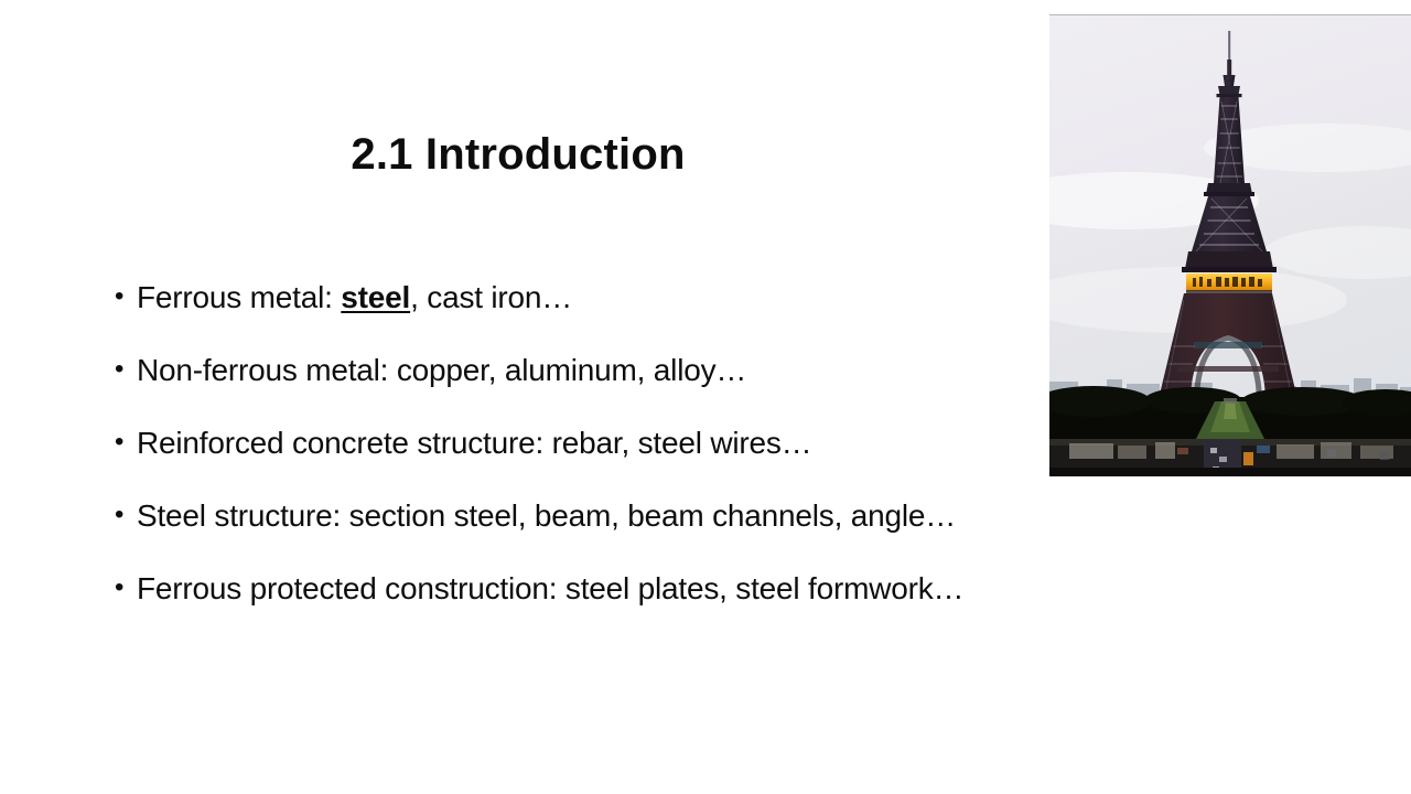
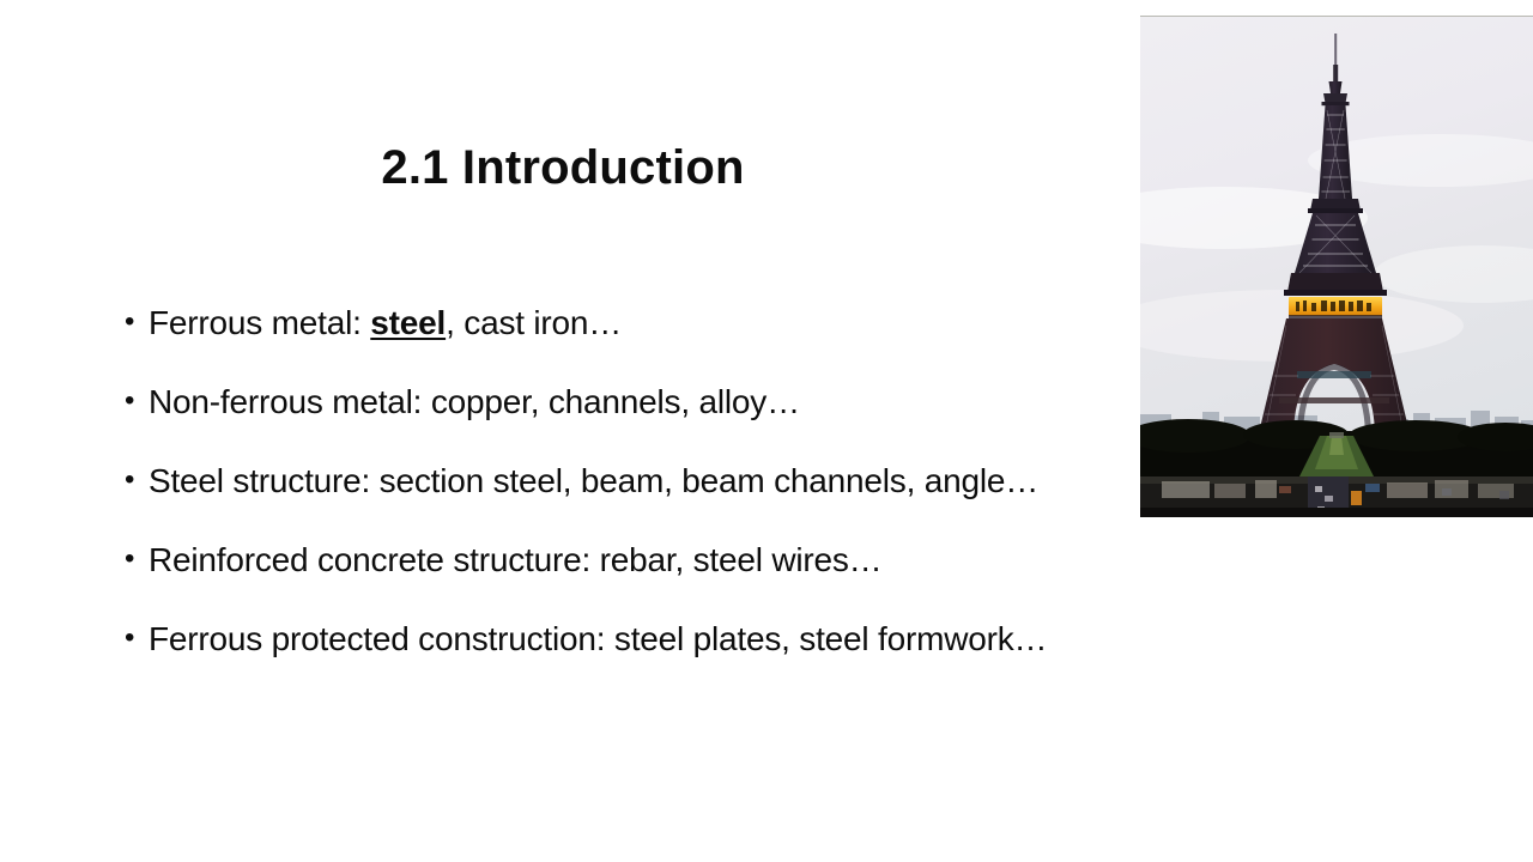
  2.1 Introduction
  •
  Ferrous metal: steel, cast iron…
  •
- Non-ferrous metal: copper, aluminum, alloy…
+ Non-ferrous metal: copper, channels, alloy…
  •
- Reinforced concrete structure: rebar, steel wires…
+ Steel structure: section steel, beam, beam channels, angle…
  •
- Steel structure: section steel, beam, beam channels, angle…
+ Reinforced concrete structure: rebar, steel wires…
  •
  Ferrous protected construction: steel plates, steel formwork…
